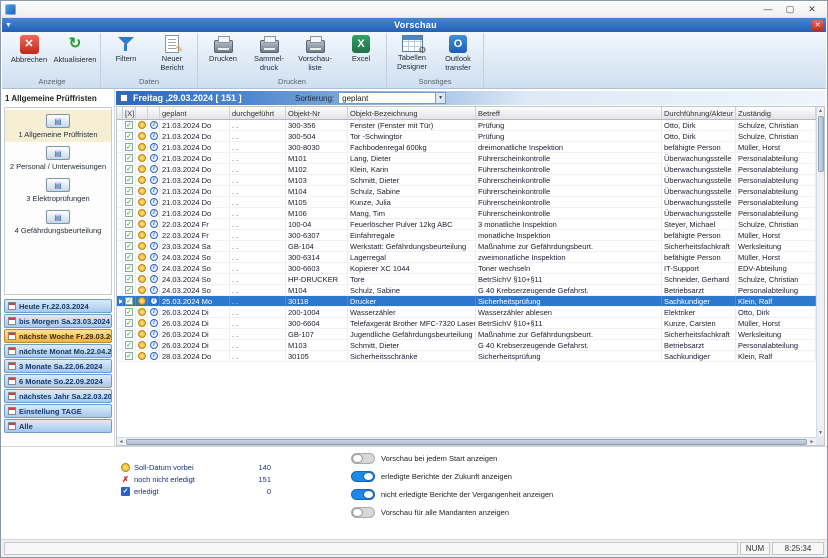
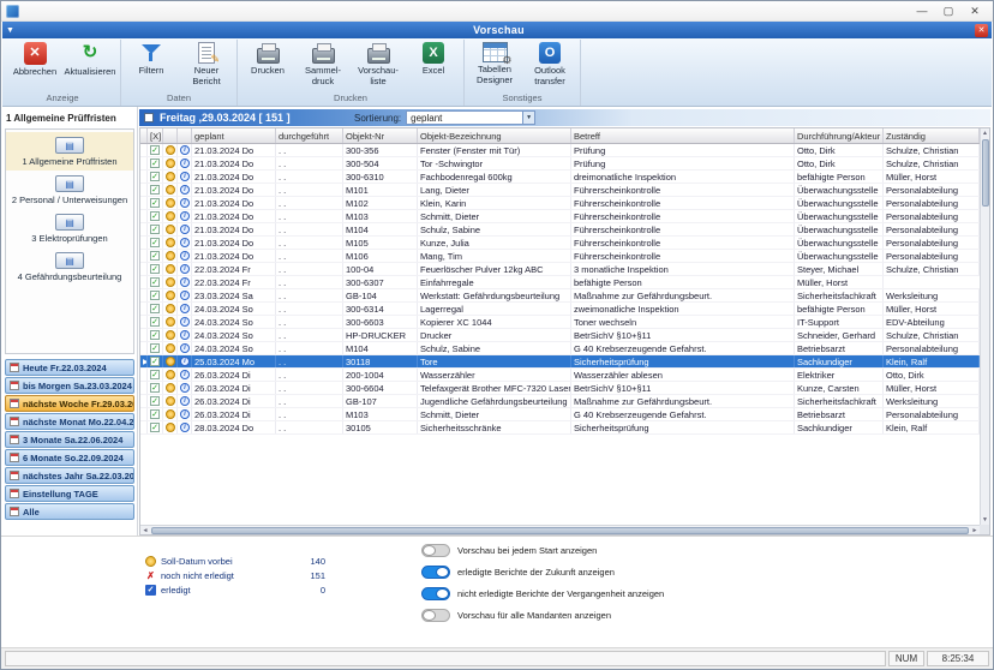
  —
  ▢
  ✕
  Vorschau
  ✕
  Abbrechen
  ↻
  Aktualisieren
  Anzeige
  Filtern
  Neuer Bericht
  Daten
  Drucken
  Sammel-druck
  Vorschau-liste
  X
  Excel
  Drucken
  Tabellen Designer
  O
  Outlook transfer
  Sonstiges
  1 Allgemeine Prüffristen
  ▤
  1 Allgemeine Prüffristen
  ▤
  2 Personal / Unterweisungen
  ▤
  3 Elektroprüfungen
  ▤
  4 Gefährdungsbeurteilung
  Heute Fr.22.03.2024
  bis Morgen Sa.23.03.2024
  nächste Woche Fr.29.03.2
  nächste Monat Mo.22.04.2
  3 Monate Sa.22.06.2024
  6 Monate So.22.09.2024
  nächstes Jahr Sa.22.03.20
  Einstellung TAGE
  Alle
  Freitag ,29.03.2024 [ 151 ]
  Sortierung:
  geplant
  [X]
  geplant
  durchgeführt
  Objekt-Nr
  Objekt-Bezeichnung
  Betreff
  Durchführung/Akteur
  Zuständig
  21.03.2024 Do
  . .
  300-356
  Fenster (Fenster mit Tür)
  Prüfung
  Otto, Dirk
  Schulze, Christian
  21.03.2024 Do
  . .
  300-504
  Tor -Schwingtor
  Prüfung
  Otto, Dirk
  Schulze, Christian
  21.03.2024 Do
  . .
- 300-8030
+ 300-6310
  Fachbodenregal 600kg
  dreimonatliche Inspektion
  befähigte Person
  Müller, Horst
  21.03.2024 Do
  . .
  M101
  Lang, Dieter
  Führerscheinkontrolle
  Überwachungsstelle
  Personalabteilung
  21.03.2024 Do
  . .
  M102
  Klein, Karin
  Führerscheinkontrolle
  Überwachungsstelle
  Personalabteilung
  21.03.2024 Do
  . .
  M103
  Schmitt, Dieter
  Führerscheinkontrolle
  Überwachungsstelle
  Personalabteilung
  21.03.2024 Do
  . .
  M104
  Schulz, Sabine
  Führerscheinkontrolle
  Überwachungsstelle
  Personalabteilung
  21.03.2024 Do
  . .
  M105
  Kunze, Julia
  Führerscheinkontrolle
  Überwachungsstelle
  Personalabteilung
  21.03.2024 Do
  . .
  M106
  Mang, Tim
  Führerscheinkontrolle
  Überwachungsstelle
  Personalabteilung
  22.03.2024 Fr
  . .
  100-04
  Feuerlöscher Pulver 12kg ABC
  3 monatliche Inspektion
  Steyer, Michael
  Schulze, Christian
  22.03.2024 Fr
  . .
  300-6307
  Einfahrregale
- monatliche Inspektion
  befähigte Person
  Müller, Horst
  23.03.2024 Sa
  . .
  GB-104
  Werkstatt: Gefährdungsbeurteilung
  Maßnahme zur Gefährdungsbeurt.
  Sicherheitsfachkraft
  Werksleitung
  24.03.2024 So
  . .
  300-6314
  Lagerregal
  zweimonatliche Inspektion
  befähigte Person
  Müller, Horst
  24.03.2024 So
  . .
  300-6603
  Kopierer XC 1044
  Toner wechseln
  IT-Support
  EDV-Abteilung
  24.03.2024 So
  . .
  HP-DRUCKER
- Tore
+ Drucker
  BetrSichV §10+§11
  Schneider, Gerhard
  Schulze, Christian
  24.03.2024 So
  . .
  M104
  Schulz, Sabine
  G 40 Krebserzeugende Gefahrst.
  Betriebsarzt
  Personalabteilung
  25.03.2024 Mo
  . .
  30118
- Drucker
+ Tore
  Sicherheitsprüfung
  Sachkundiger
  Klein, Ralf
  26.03.2024 Di
  . .
  200-1004
  Wasserzähler
  Wasserzähler ablesen
  Elektriker
  Otto, Dirk
  26.03.2024 Di
  . .
  300-6604
  Telefaxgerät Brother MFC-7320 Laser
  BetrSichV §10+§11
  Kunze, Carsten
  Müller, Horst
  26.03.2024 Di
  . .
  GB-107
  Jugendliche Gefährdungsbeurteilung
  Maßnahme zur Gefährdungsbeurt.
  Sicherheitsfachkraft
  Werksleitung
  26.03.2024 Di
  . .
  M103
  Schmitt, Dieter
  G 40 Krebserzeugende Gefahrst.
  Betriebsarzt
  Personalabteilung
  28.03.2024 Do
  . .
  30105
  Sicherheitsschränke
  Sicherheitsprüfung
  Sachkundiger
  Klein, Ralf
  Soll-Datum vorbei
  140
  ✗
  noch nicht erledigt
  151
  erledigt
  0
  Vorschau bei jedem Start anzeigen
  erledigte Berichte der Zukunft anzeigen
  nicht erledigte Berichte der Vergangenheit anzeigen
  Vorschau für alle Mandanten anzeigen
  NUM
  8:25:34
